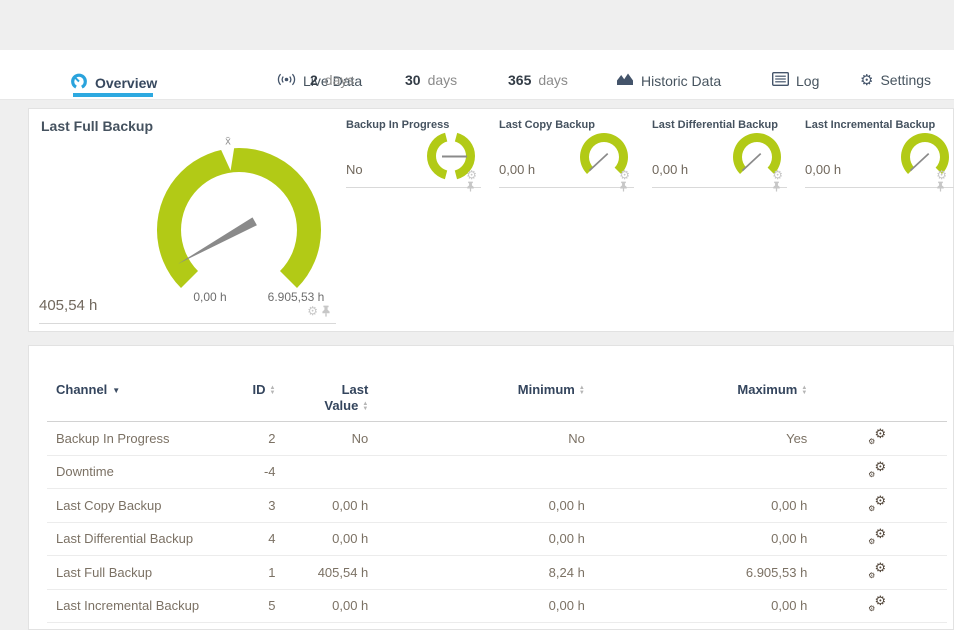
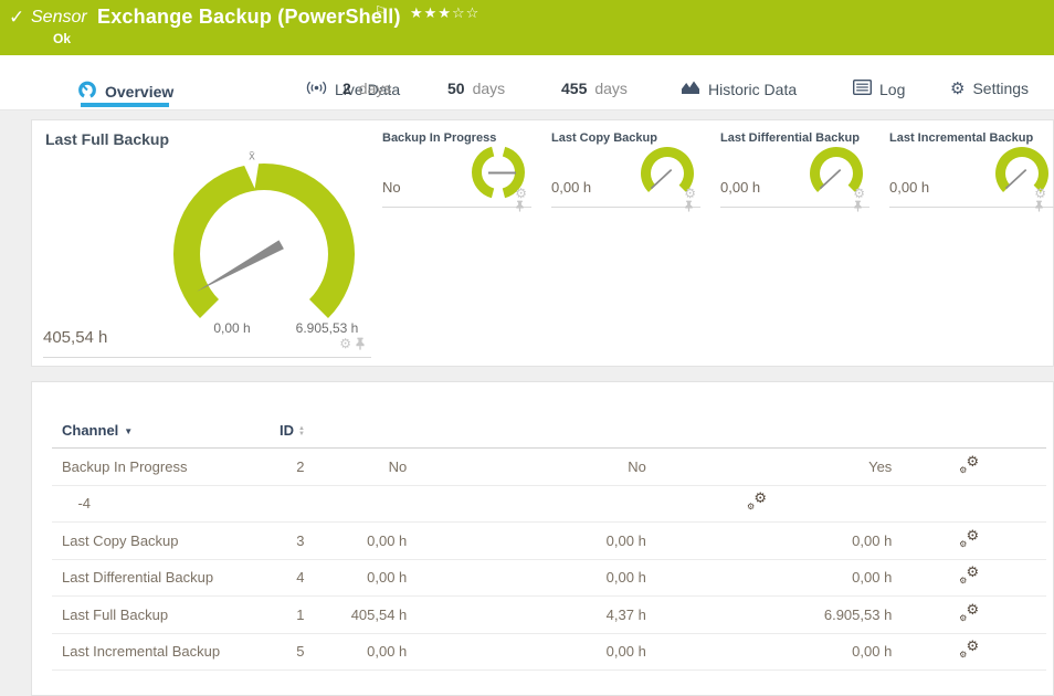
+ ✓
+ Sensor
+ Exchange Backup (PowerShell)
+ ⚐
+ ★★★☆☆
+ Ok
  Overview
  Live Data
  2
  days
- 30
+ 50
  days
- 365
+ 455
  days
  Historic Data
  Log
  ⚙
  Settings
  Last Full Backup
  x̄
  0,00 h
  6.905,53 h
  405,54 h
  ⚙
  Backup In Progress
  No
  ⚙
  Last Copy Backup
  0,00 h
  ⚙
  Last Differential Backup
  0,00 h
  ⚙
  Last Incremental Backup
  0,00 h
  ⚙
  Channel ▼
  ID
- Last
- Value
- Minimum
- Maximum
  Backup In Progress
  2
  No
  No
  Yes
  ⚙
  ⚙
- Downtime
  -4
  ⚙
  ⚙
  Last Copy Backup
  3
  0,00 h
  0,00 h
  0,00 h
  ⚙
  ⚙
  Last Differential Backup
  4
  0,00 h
  0,00 h
  0,00 h
  ⚙
  ⚙
  Last Full Backup
  1
  405,54 h
- 8,24 h
+ 4,37 h
  6.905,53 h
  ⚙
  ⚙
  Last Incremental Backup
  5
  0,00 h
  0,00 h
  0,00 h
  ⚙
  ⚙
